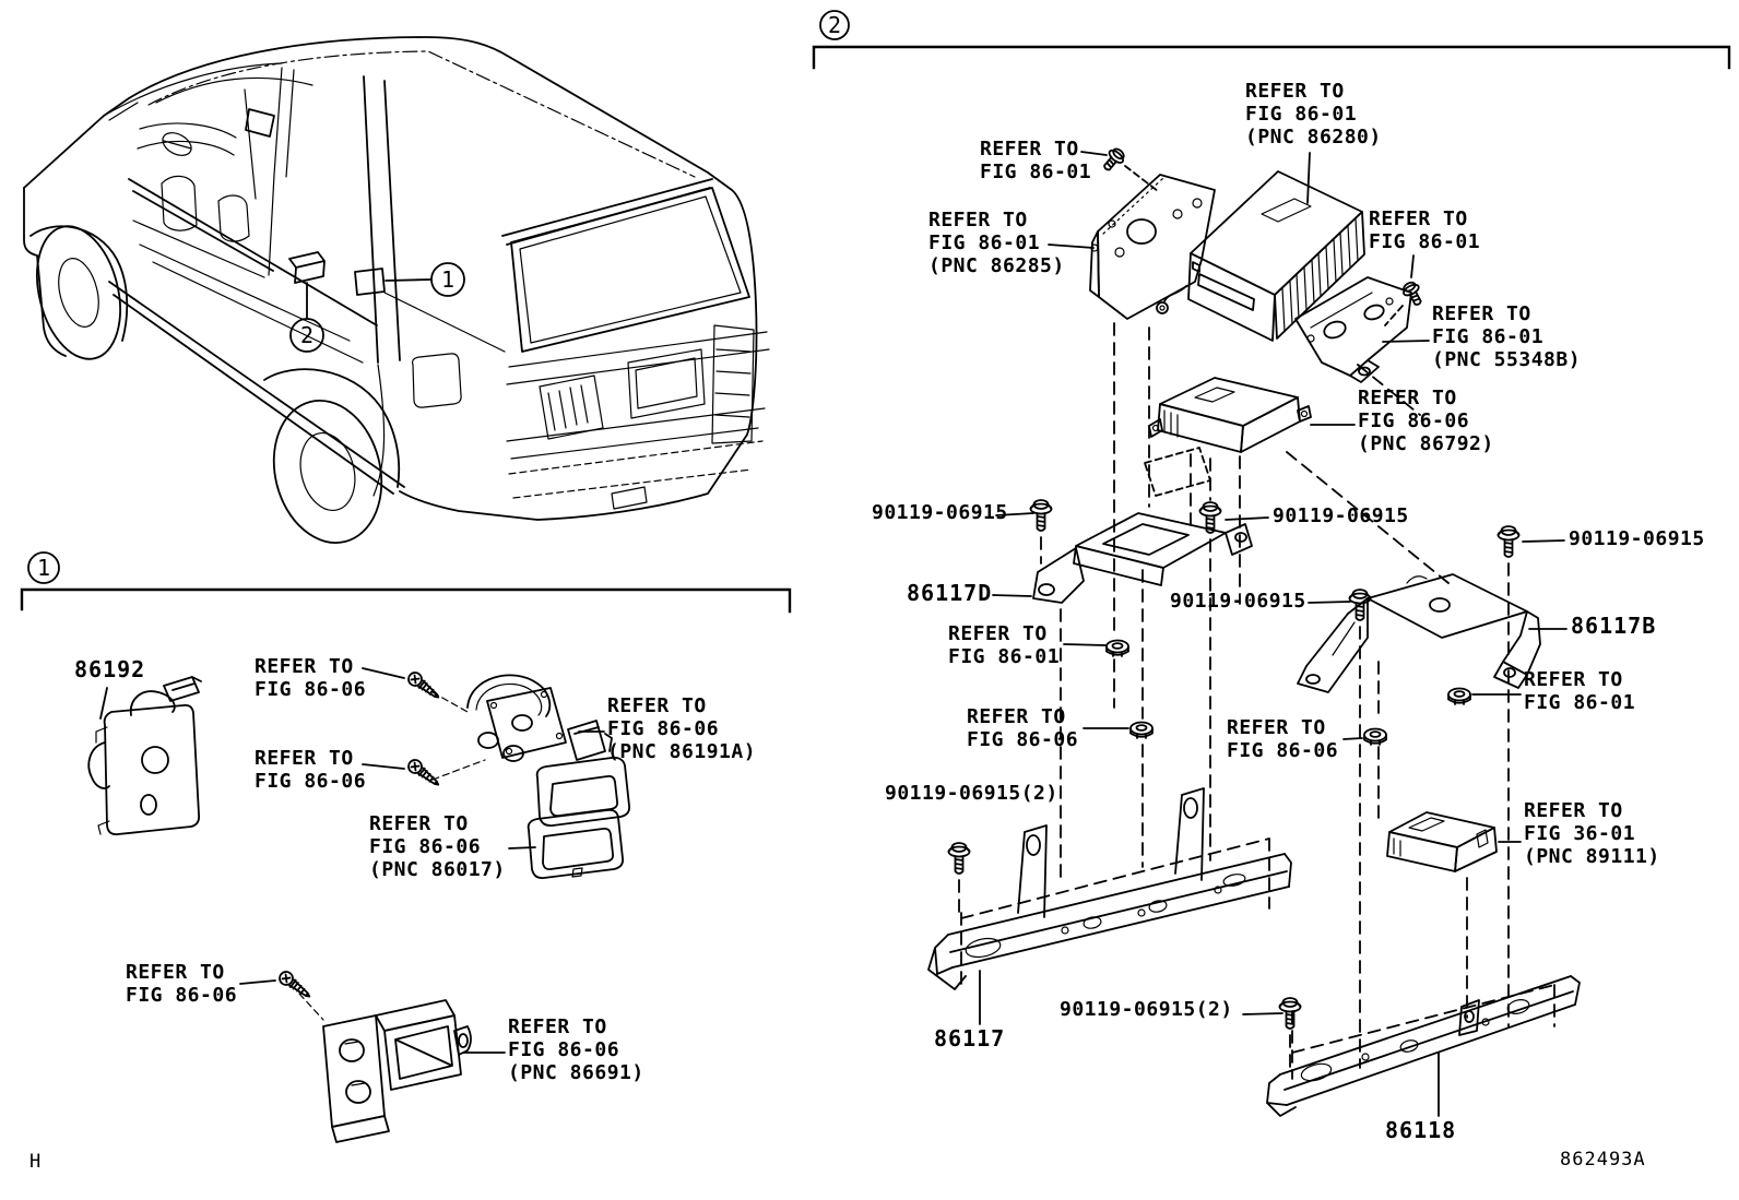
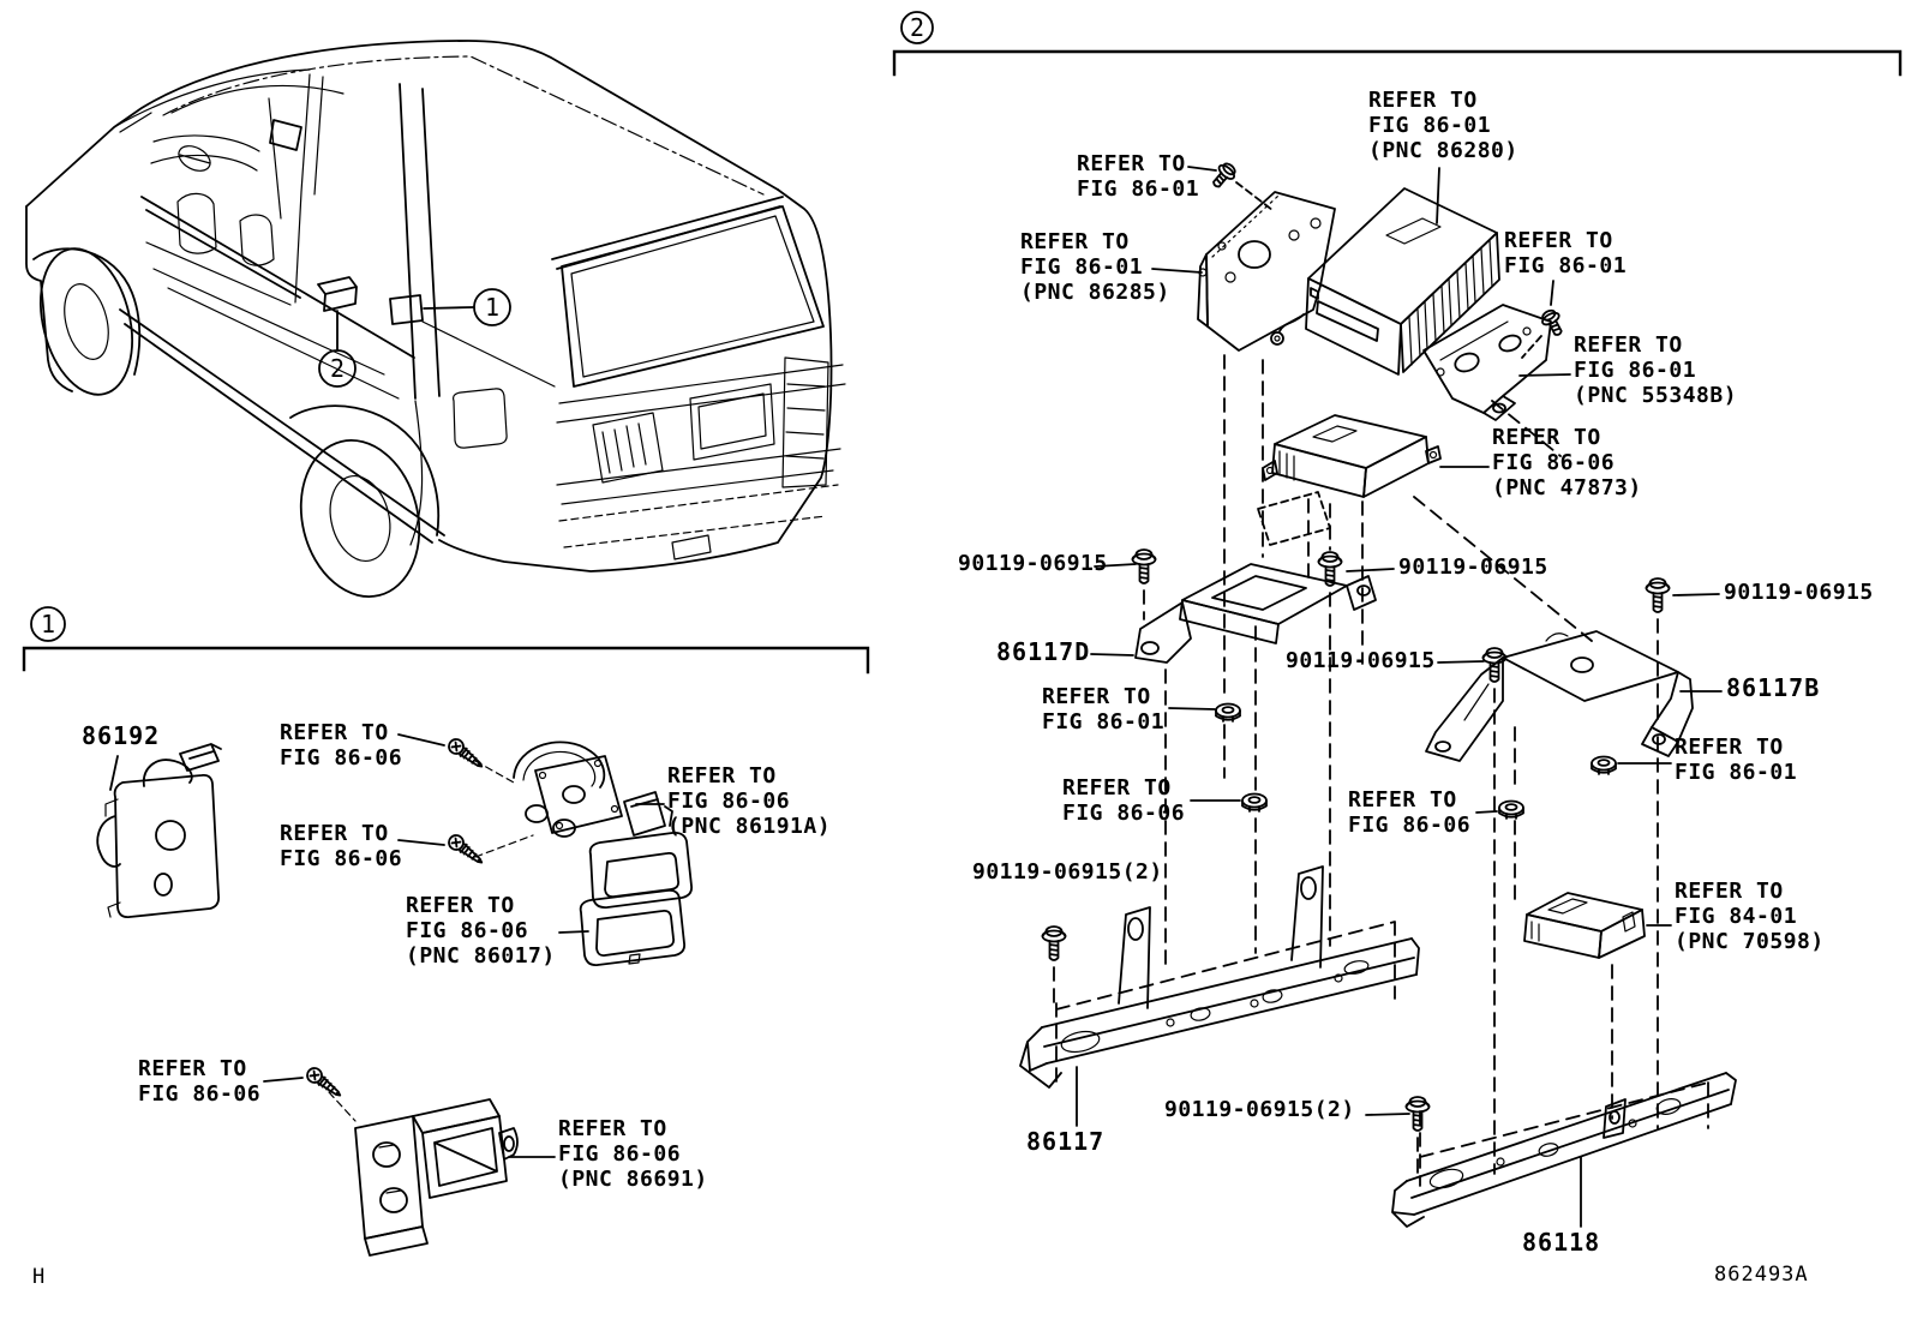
  1
  2
  1
  2
  86192
  REFER TO
  FIG 86-06
  REFER TO
  FIG 86-06
  REFER TO
  FIG 86-06
  (PNC 86191A)
  REFER TO
  FIG 86-06
  (PNC 86017)
  REFER TO
  FIG 86-06
  REFER TO
  FIG 86-06
  (PNC 86691)
  REFER TO
  FIG 86-01
  REFER TO
  FIG 86-01
  (PNC 86285)
  REFER TO
  FIG 86-01
  (PNC 86280)
  REFER TO
  FIG 86-01
  REFER TO
  FIG 86-01
  (PNC 55348B)
  REFER TO
  FIG 86-06
- (PNC 86792)
+ (PNC 47873)
  90119-06915
  90119-06915
  90119-06915
  86117D
  90119-06915
  REFER TO
  FIG 86-01
  86117B
  REFER TO
  FIG 86-01
  REFER TO
  FIG 86-06
  REFER TO
  FIG 86-06
  90119-06915(2)
  REFER TO
- FIG 36-01
+ FIG 84-01
- (PNC 89111)
+ (PNC 70598)
  90119-06915(2)
  86117
  86118
  H
  862493A
